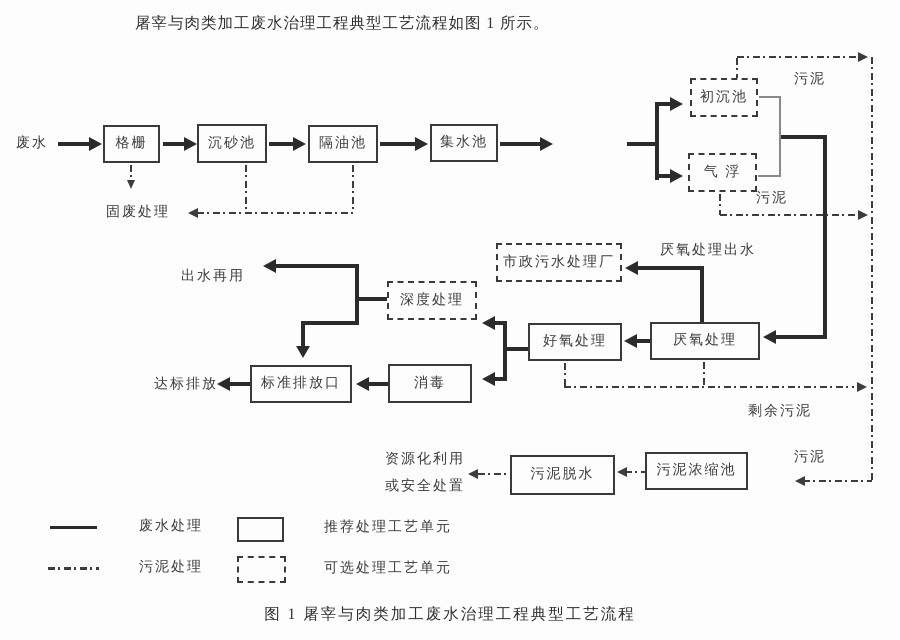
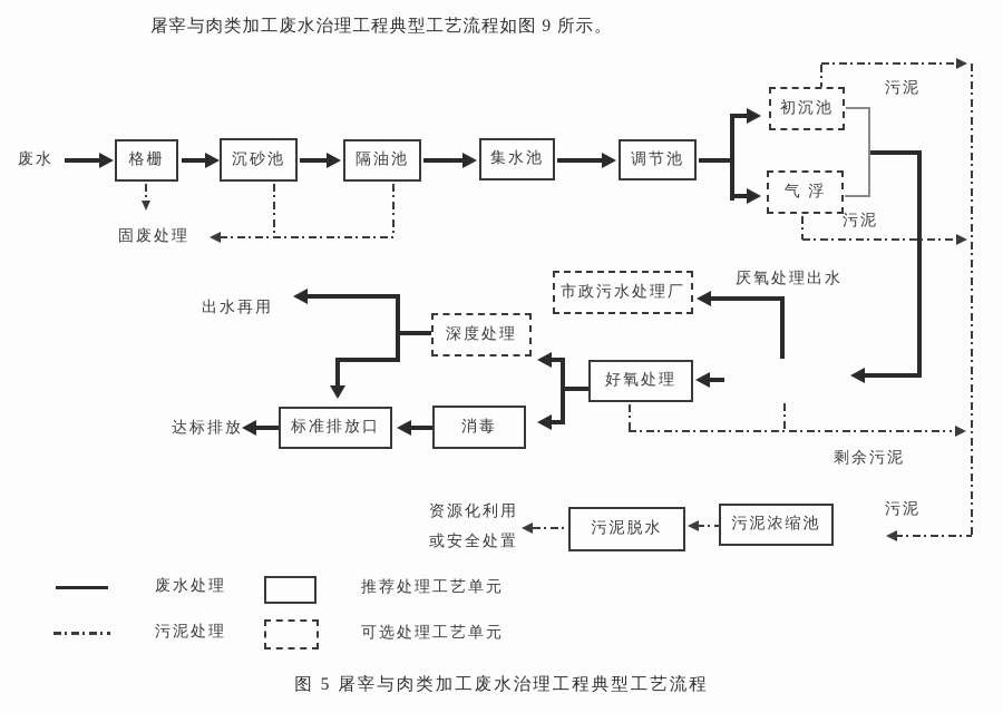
- 屠宰与肉类加工废水治理工程典型工艺流程如图 1 所示。
+ 屠宰与肉类加工废水治理工程典型工艺流程如图 9 所示。
- 图 1 屠宰与肉类加工废水治理工程典型工艺流程
+ 图 5 屠宰与肉类加工废水治理工程典型工艺流程
  废水
  格栅
  沉砂池
  隔油池
  集水池
+ 调节池
  初沉池
  气 浮
- 厌氧处理
  好氧处理
  厌氧处理出水
  市政污水处理厂
  深度处理
  出水再用
  标准排放口
  消毒
  达标排放
  固废处理
  污泥
  污泥
  剩余污泥
  污泥
  污泥浓缩池
  污泥脱水
  资源化利用
  或安全处置
  废水处理
  推荐处理工艺单元
  污泥处理
  可选处理工艺单元
